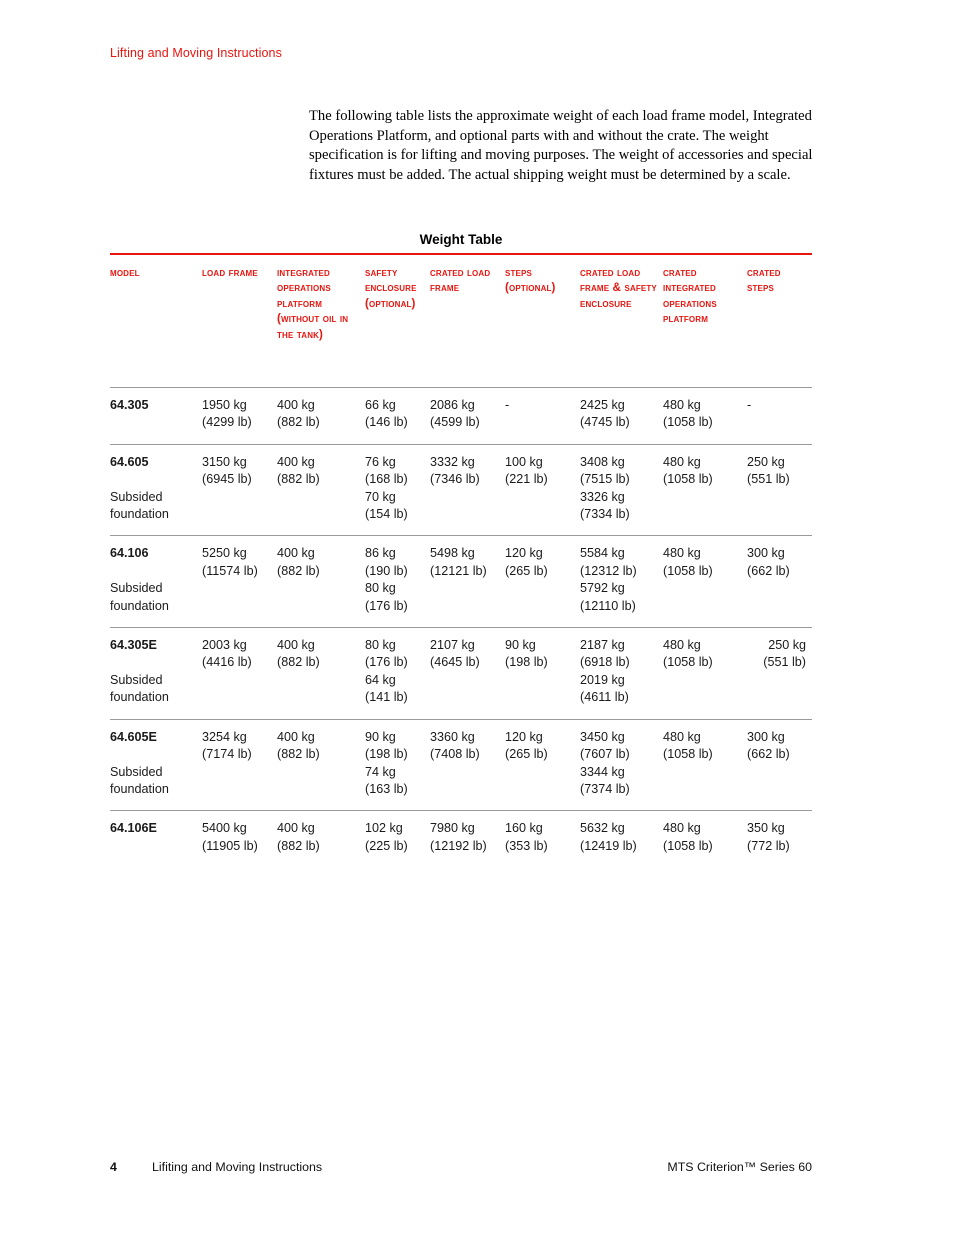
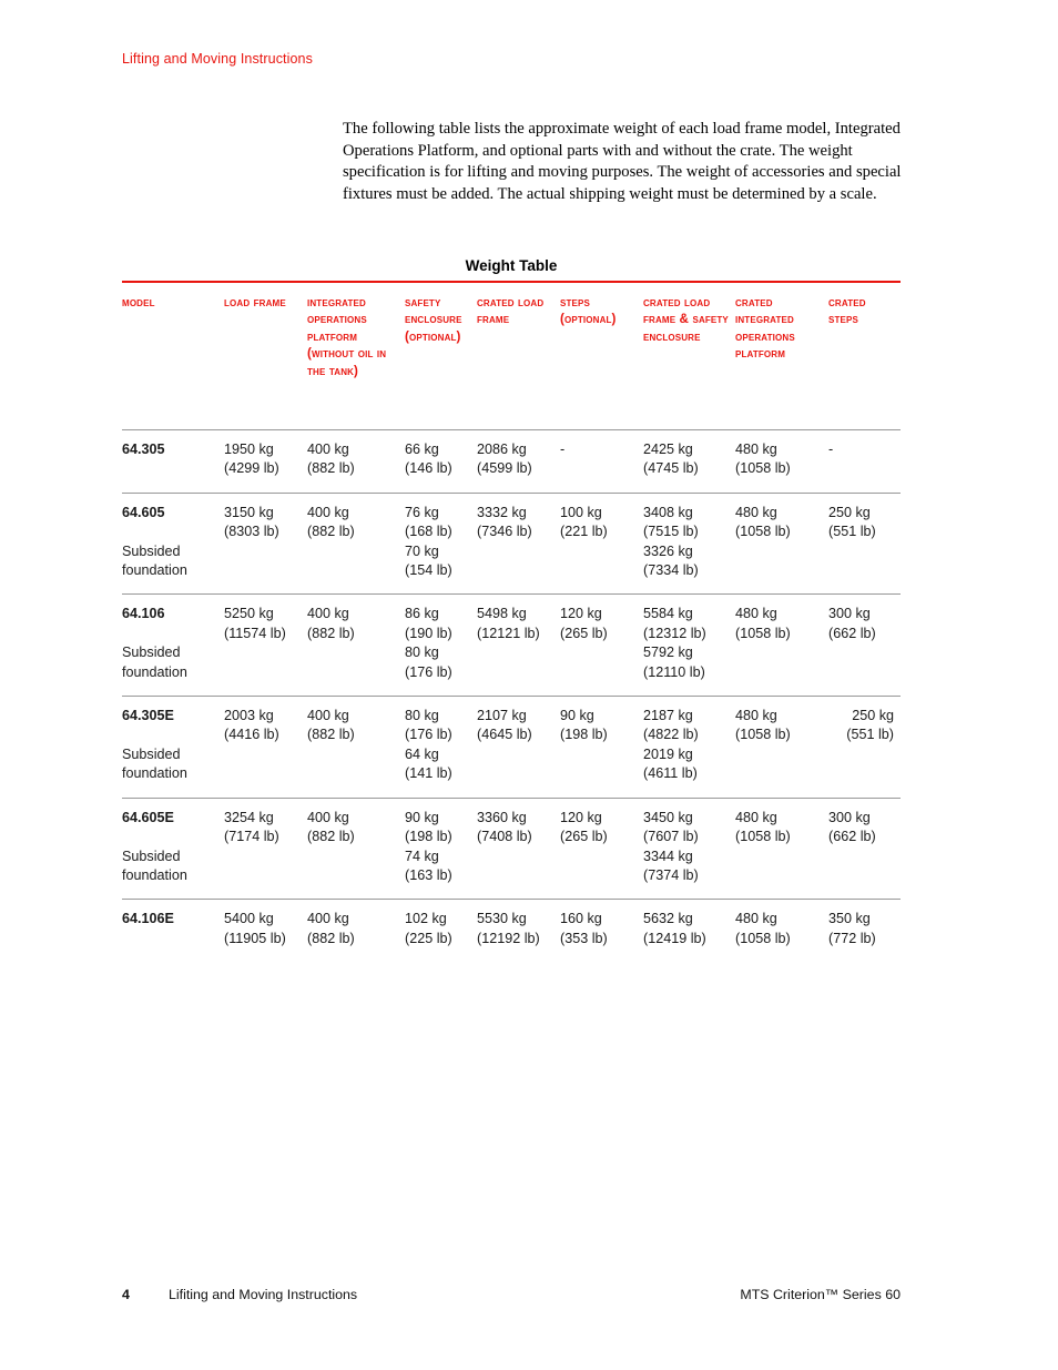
  Lifting and Moving Instructions
  The following table lists the approximate weight of each load frame model, Integrated Operations Platform, and optional parts with and without the crate. The weight specification is for lifting and moving purposes. The weight of accessories and special fixtures must be added. The actual shipping weight must be determined by a scale.
  Weight Table
  model	load frame	integrated operations platform (without oil in the tank)	safety enclosure (optional)	crated load frame	steps (optional)	crated load frame & safety enclosure	crated integrated operations platform	crated steps
  64.305	1950 kg(4299 lb)	400 kg(882 lb)	66 kg(146 lb)	2086 kg(4599 lb)	-	2425 kg(4745 lb)	480 kg(1058 lb)	-
- 64.605	3150 kg(6945 lb)	400 kg(882 lb)	76 kg(168 lb)	3332 kg(7346 lb)	100 kg(221 lb)	3408 kg(7515 lb)	480 kg(1058 lb)	250 kg(551 lb)
+ 64.605	3150 kg(8303 lb)	400 kg(882 lb)	76 kg(168 lb)	3332 kg(7346 lb)	100 kg(221 lb)	3408 kg(7515 lb)	480 kg(1058 lb)	250 kg(551 lb)
  Subsidedfoundation			70 kg(154 lb)			3326 kg(7334 lb)
  64.106	5250 kg(11574 lb)	400 kg(882 lb)	86 kg(190 lb)	5498 kg(12121 lb)	120 kg(265 lb)	5584 kg(12312 lb)	480 kg(1058 lb)	300 kg(662 lb)
  Subsidedfoundation			80 kg(176 lb)			5792 kg(12110 lb)
- 64.305E	2003 kg(4416 lb)	400 kg(882 lb)	80 kg(176 lb)	2107 kg(4645 lb)	90 kg(198 lb)	2187 kg(6918 lb)	480 kg(1058 lb)	250 kg(551 lb)
+ 64.305E	2003 kg(4416 lb)	400 kg(882 lb)	80 kg(176 lb)	2107 kg(4645 lb)	90 kg(198 lb)	2187 kg(4822 lb)	480 kg(1058 lb)	250 kg(551 lb)
  Subsidedfoundation			64 kg(141 lb)			2019 kg(4611 lb)
  64.605E	3254 kg(7174 lb)	400 kg(882 lb)	90 kg(198 lb)	3360 kg(7408 lb)	120 kg(265 lb)	3450 kg(7607 lb)	480 kg(1058 lb)	300 kg(662 lb)
  Subsidedfoundation			74 kg(163 lb)			3344 kg(7374 lb)
- 64.106E	5400 kg(11905 lb)	400 kg(882 lb)	102 kg(225 lb)	7980 kg(12192 lb)	160 kg(353 lb)	5632 kg(12419 lb)	480 kg(1058 lb)	350 kg(772 lb)
+ 64.106E	5400 kg(11905 lb)	400 kg(882 lb)	102 kg(225 lb)	5530 kg(12192 lb)	160 kg(353 lb)	5632 kg(12419 lb)	480 kg(1058 lb)	350 kg(772 lb)
  4 Lifiting and Moving Instructions
  MTS Criterion™ Series 60
